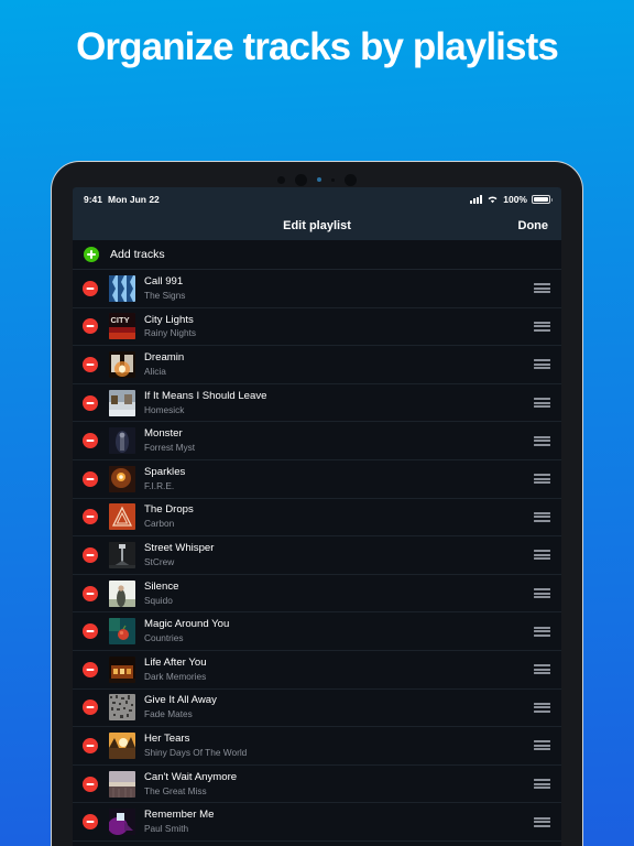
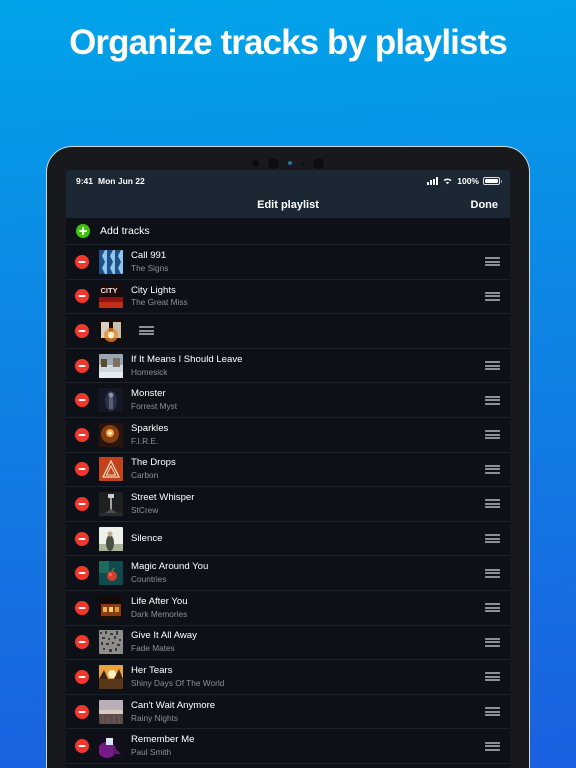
  Organize tracks by playlists
  9:41
  Mon Jun 22
  100%
  Edit playlist
  Done
  Add tracks
  Call 991
  The Signs
  CITY
  City Lights
- Rainy Nights
+ The Great Miss
- Dreamin
- Alicia
  If It Means I Should Leave
  Homesick
  Monster
  Forrest Myst
  Sparkles
  F.I.R.E.
  The Drops
  Carbon
  Street Whisper
  StCrew
  Silence
- Squido
  Magic Around You
  Countries
  Life After You
  Dark Memories
  Give It All Away
  Fade Mates
  Her Tears
  Shiny Days Of The World
  Can't Wait Anymore
- The Great Miss
+ Rainy Nights
  Remember Me
  Paul Smith
